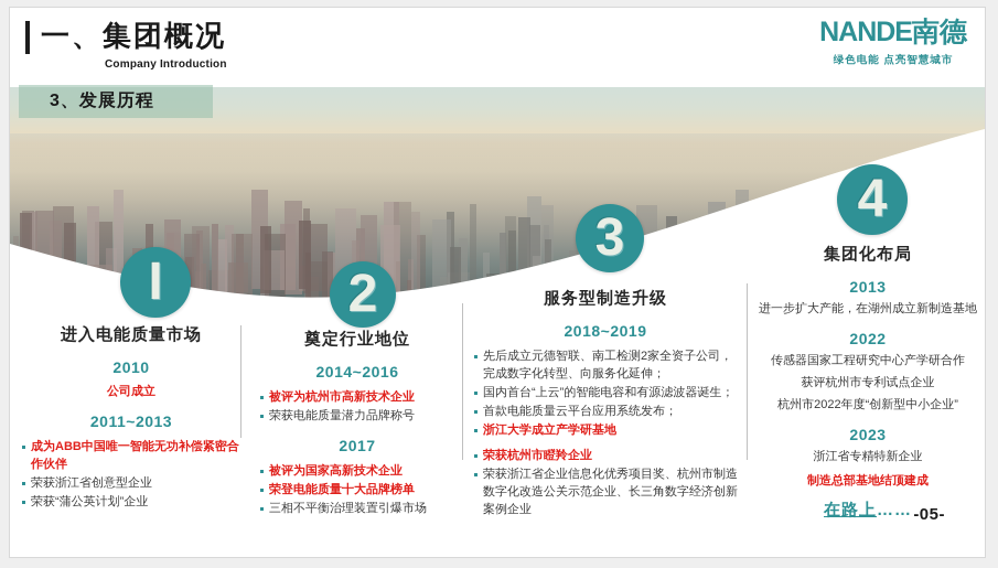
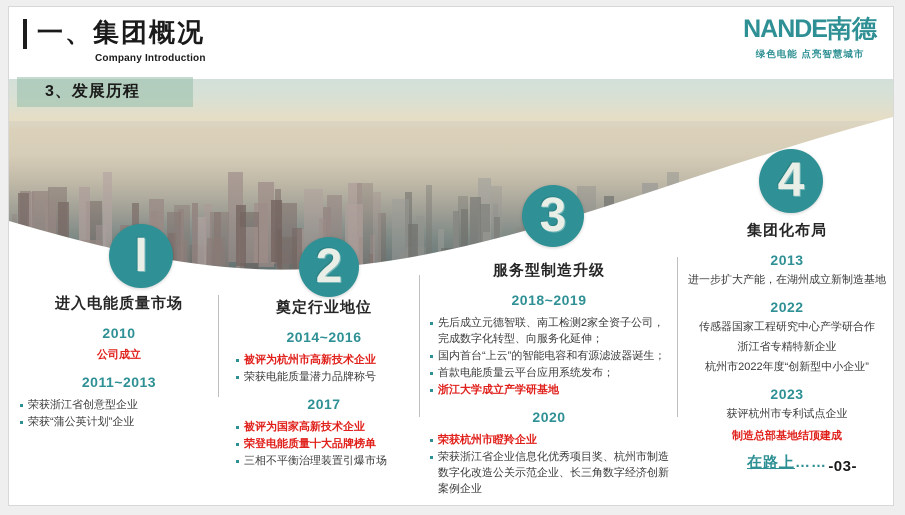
  一、集团概况
  Company Introduction
  3、发展历程
  NANDE南德
  绿色电能 点亮智慧城市
  I
  进入电能质量市场
  2010
  公司成立
  2011~2013
- 成为ABB中国唯一智能无功补偿紧密合作伙伴
  荣获浙江省创意型企业
  荣获“蒲公英计划”企业
  2
  奠定行业地位
  2014~2016
  被评为杭州市高新技术企业
  荣获电能质量潜力品牌称号
  2017
  被评为国家高新技术企业
  荣登电能质量十大品牌榜单
  三相不平衡治理装置引爆市场
  3
  服务型制造升级
  2018~2019
  先后成立元德智联、南工检测2家全资子公司，完成数字化转型、向服务化延伸；
  国内首台“上云”的智能电容和有源滤波器诞生；
  首款电能质量云平台应用系统发布；
  浙江大学成立产学研基地
+ 2020
  荣获杭州市瞪羚企业
  荣获浙江省企业信息化优秀项目奖、杭州市制造数字化改造公关示范企业、长三角数字经济创新案例企业
  4
  集团化布局
  2013
  进一步扩大产能，在湖州成立新制造基地
  2022
  传感器国家工程研究中心产学研合作
- 获评杭州市专利试点企业
+ 浙江省专精特新企业
  杭州市2022年度“创新型中小企业”
  2023
- 浙江省专精特新企业
+ 获评杭州市专利试点企业
  制造总部基地结顶建成
  在路上……
- -05-
+ -03-
